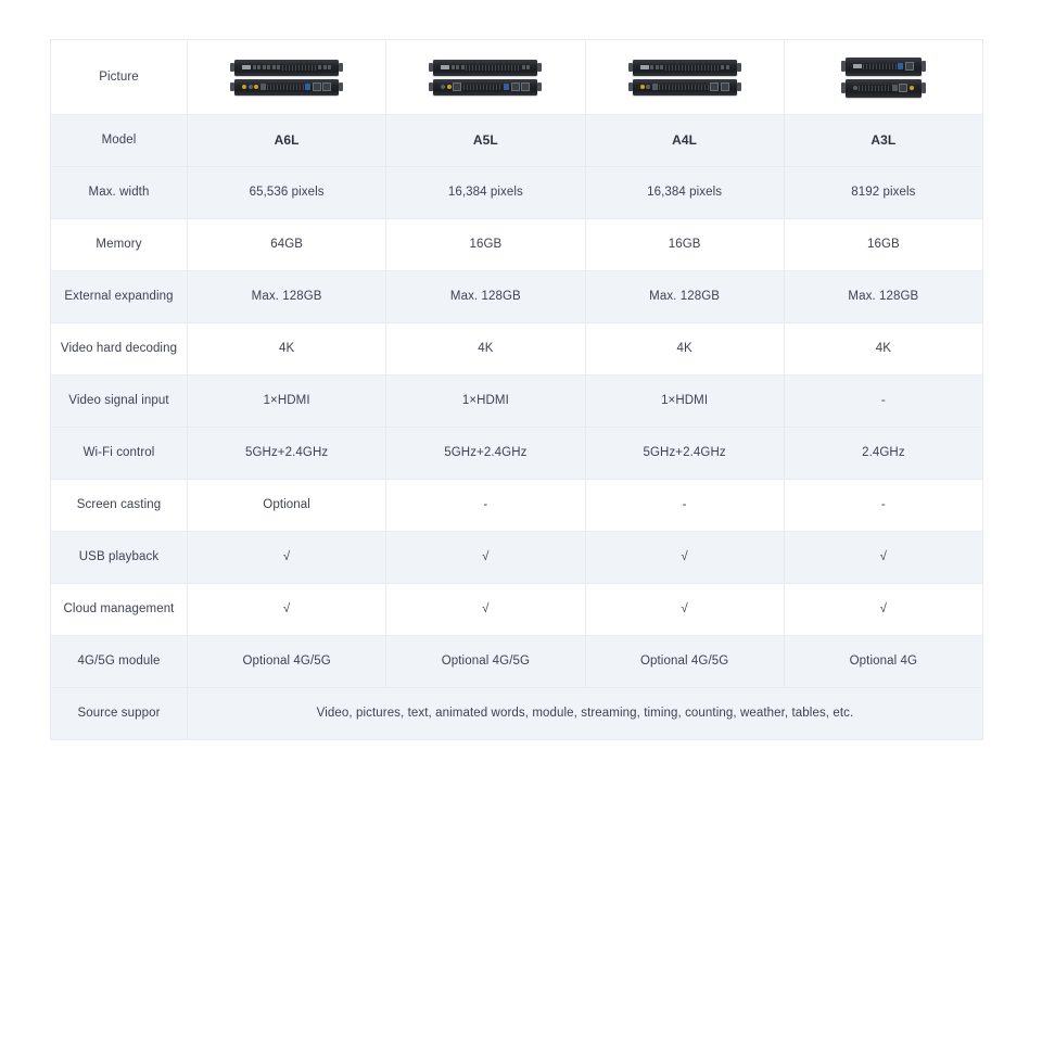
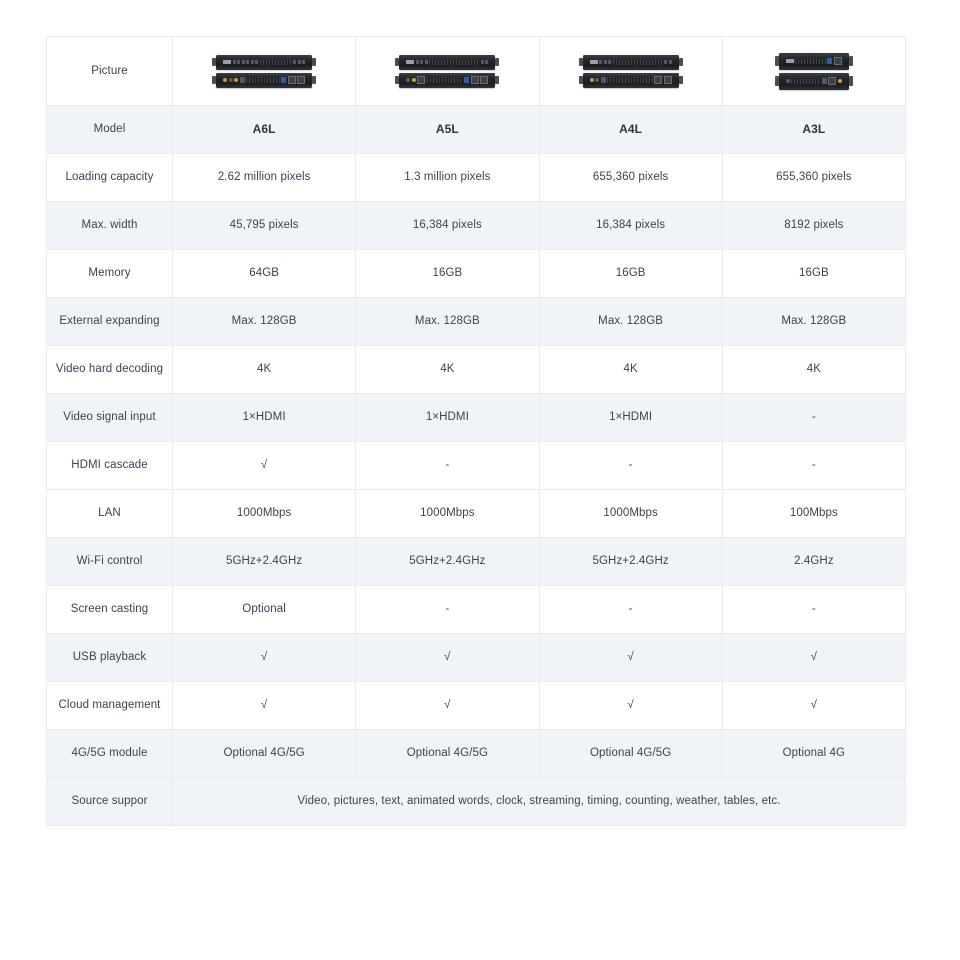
  Picture
  Model	A6L	A5L	A4L	A3L
+ Loading capacity	2.62 million pixels	1.3 million pixels	655,360 pixels	655,360 pixels
- Max. width	65,536 pixels	16,384 pixels	16,384 pixels	8192 pixels
+ Max. width	45,795 pixels	16,384 pixels	16,384 pixels	8192 pixels
  Memory	64GB	16GB	16GB	16GB
  External expanding	Max. 128GB	Max. 128GB	Max. 128GB	Max. 128GB
  Video hard decoding	4K	4K	4K	4K
  Video signal input	1×HDMI	1×HDMI	1×HDMI	-
+ HDMI cascade	√	-	-	-
+ LAN	1000Mbps	1000Mbps	1000Mbps	100Mbps
  Wi-Fi control	5GHz+2.4GHz	5GHz+2.4GHz	5GHz+2.4GHz	2.4GHz
  Screen casting	Optional	-	-	-
  USB playback	√	√	√	√
  Cloud management	√	√	√	√
  4G/5G module	Optional 4G/5G	Optional 4G/5G	Optional 4G/5G	Optional 4G
- Source suppor	Video, pictures, text, animated words, module, streaming, timing, counting, weather, tables, etc.
+ Source suppor	Video, pictures, text, animated words, clock, streaming, timing, counting, weather, tables, etc.
